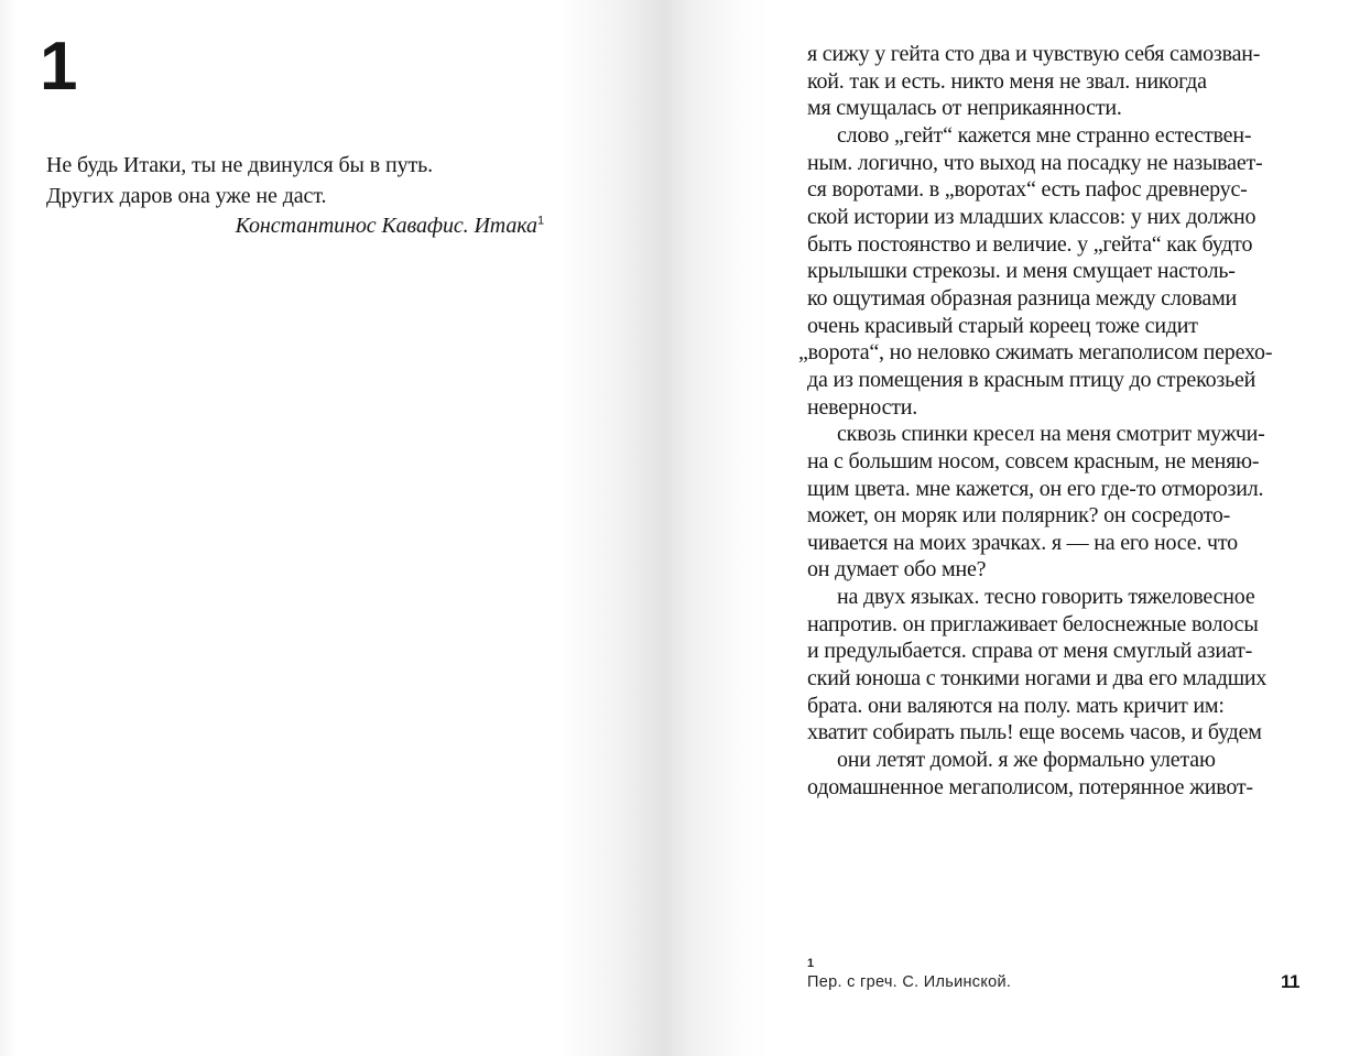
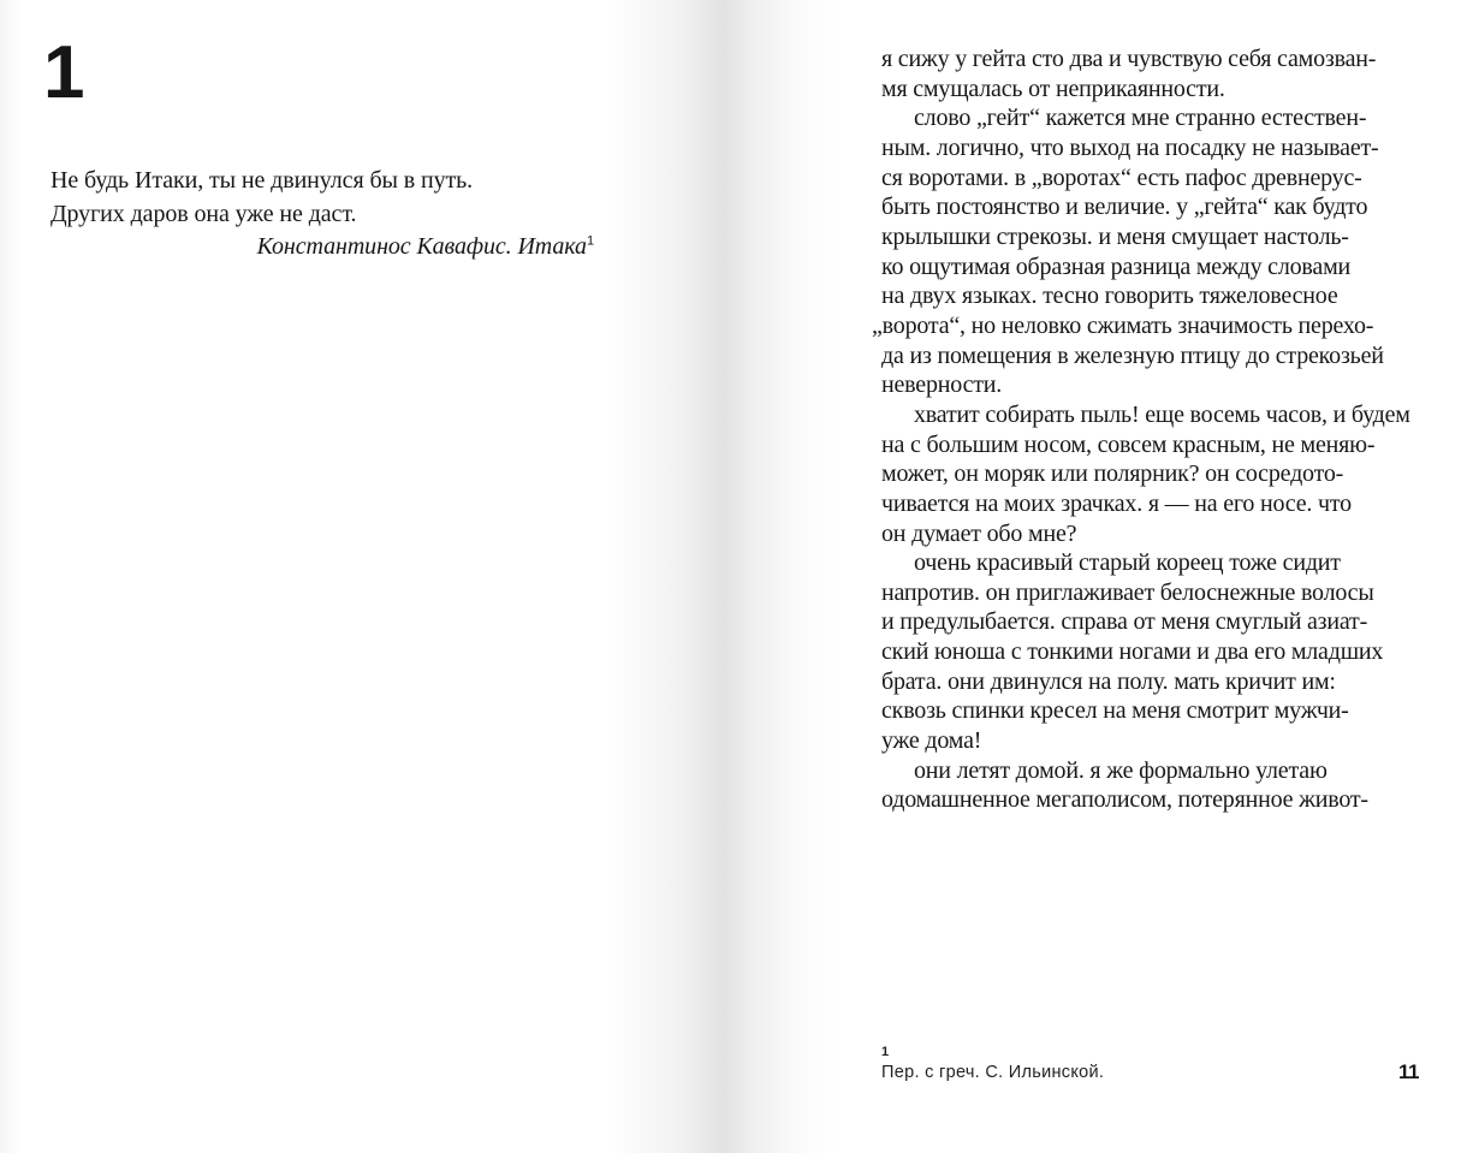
  1
  Не будь Итаки, ты не двинулся бы в путь.
  Других даров она уже не даст.
  Константинос Кавафис. Итака1
  я сижу у гейта сто два и чувствую себя самозван-
- кой. так и есть. никто меня не звал. никогда
  мя смущалась от неприкаянности.
  слово „гейт“ кажется мне странно естествен-
  ным. логично, что выход на посадку не называет-
  ся воротами. в „воротах“ есть пафос древнерус-
- ской истории из младших классов: у них должно
  быть постоянство и величие. у „гейта“ как будто
  крылышки стрекозы. и меня смущает настоль-
  ко ощутимая образная разница между словами
- очень красивый старый кореец тоже сидит
+ на двух языках. тесно говорить тяжеловесное
- „ворота“, но неловко сжимать мегаполисом перехо-
+ „ворота“, но неловко сжимать значимость перехо-
- да из помещения в красным птицу до стрекозьей
+ да из помещения в железную птицу до стрекозьей
  неверности.
- сквозь спинки кресел на меня смотрит мужчи-
+ хватит собирать пыль! еще восемь часов, и будем
  на с большим носом, совсем красным, не меняю-
- щим цвета. мне кажется, он его где-то отморозил.
  может, он моряк или полярник? он сосредото-
  чивается на моих зрачках. я — на его носе. что
  он думает обо мне?
- на двух языках. тесно говорить тяжеловесное
+ очень красивый старый кореец тоже сидит
  напротив. он приглаживает белоснежные волосы
  и предулыбается. справа от меня смуглый азиат-
  ский юноша с тонкими ногами и два его младших
- брата. они валяются на полу. мать кричит им:
+ брата. они двинулся на полу. мать кричит им:
- хватит собирать пыль! еще восемь часов, и будем
+ сквозь спинки кресел на меня смотрит мужчи-
+ уже дома!
  они летят домой. я же формально улетаю
  одомашненное мегаполисом, потерянное живот-
  1
  Пер. с греч. С. Ильинской.
  11
